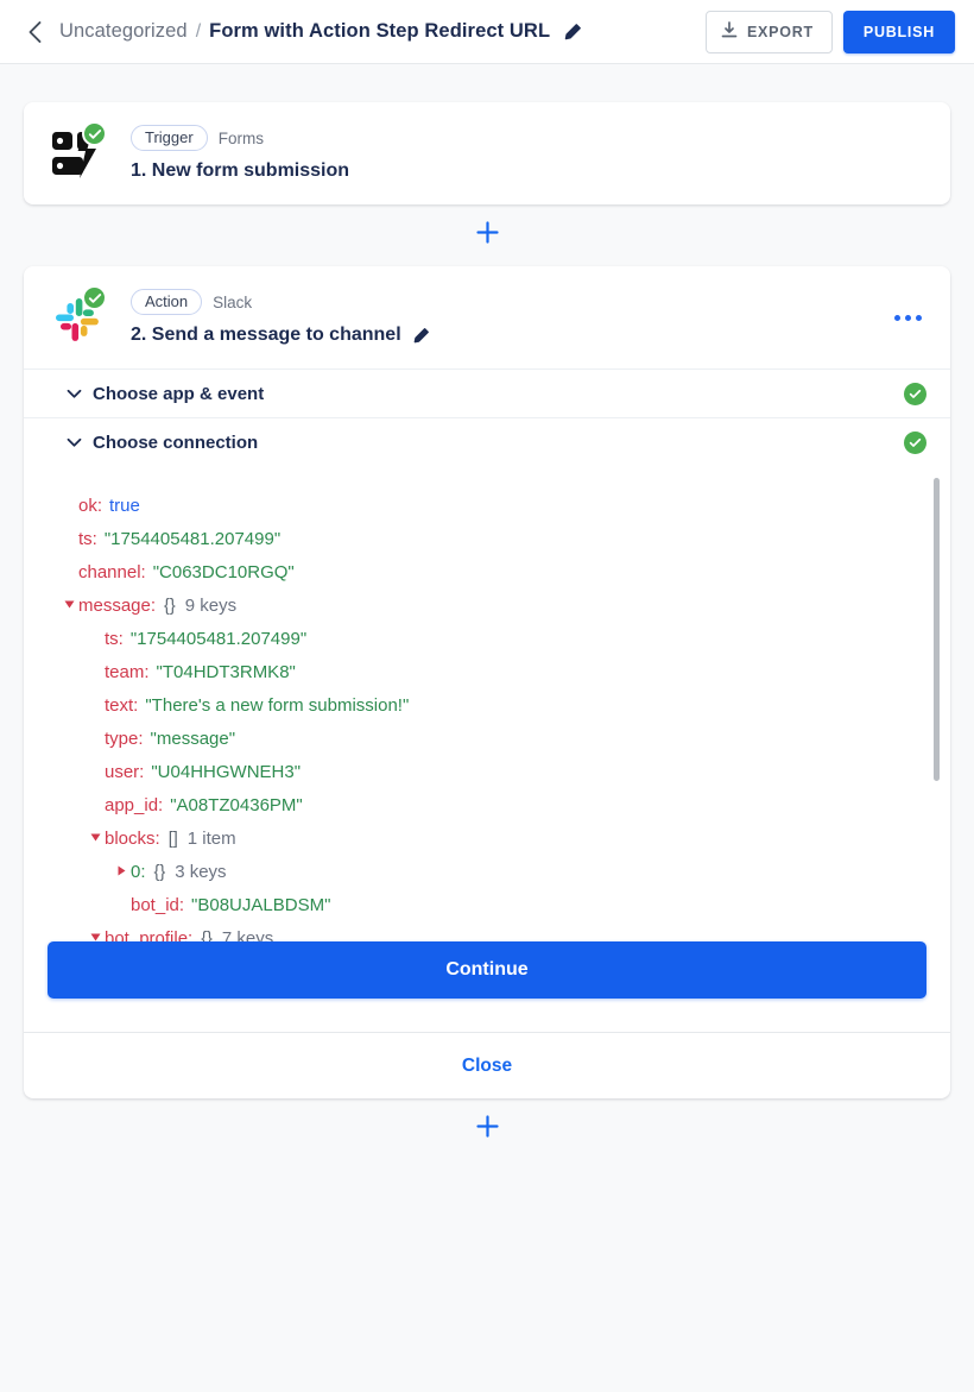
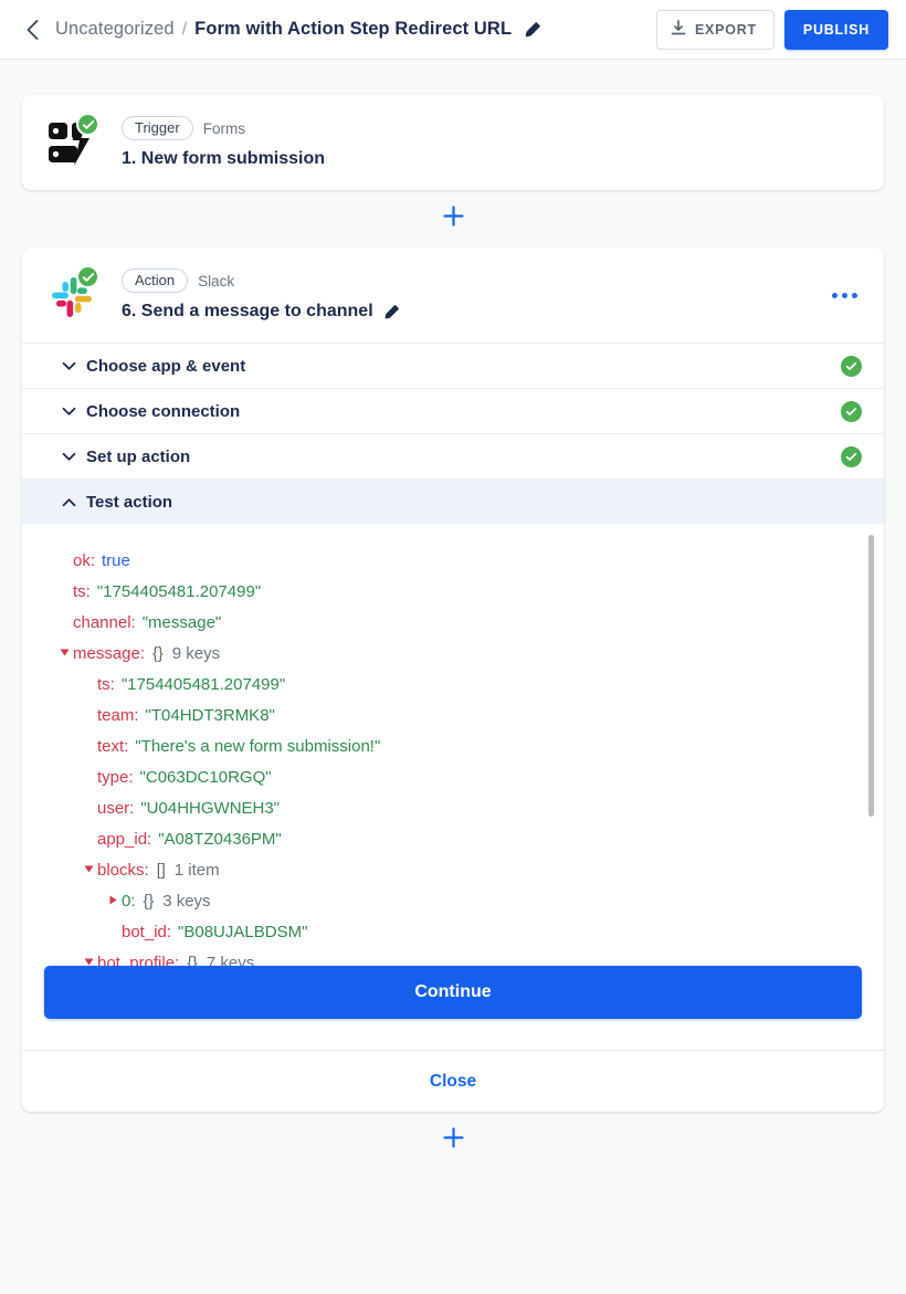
  Uncategorized
  /
  Form with Action Step Redirect URL
  EXPORT
  PUBLISH
  Trigger
  Forms
  1. New form submission
  Action
  Slack
- 2. Send a message to channel
+ 6. Send a message to channel
  Choose app & event
  Choose connection
+ Set up action
+ Test action
  ok:
  true
  ts:
  "1754405481.207499"
  channel:
- "C063DC10RGQ"
+ "message"
  message:
  {}
  9 keys
  ts:
  "1754405481.207499"
  team:
  "T04HDT3RMK8"
  text:
  "There's a new form submission!"
  type:
- "message"
+ "C063DC10RGQ"
  user:
  "U04HHGWNEH3"
  app_id:
  "A08TZ0436PM"
  blocks:
  []
  1 item
  0:
  {}
  3 keys
  bot_id:
  "B08UJALBDSM"
  bot_profile:
  {}
  7 keys
  Continue
  Close
